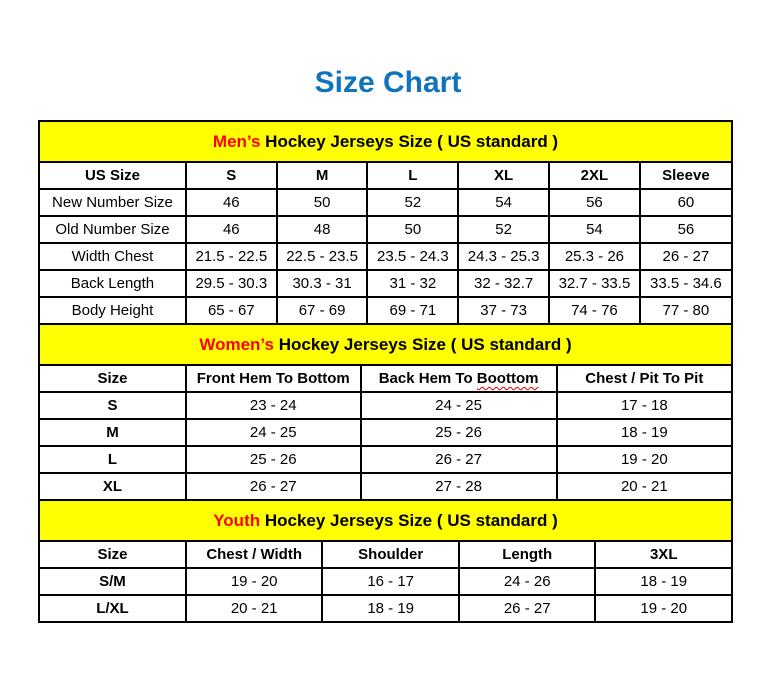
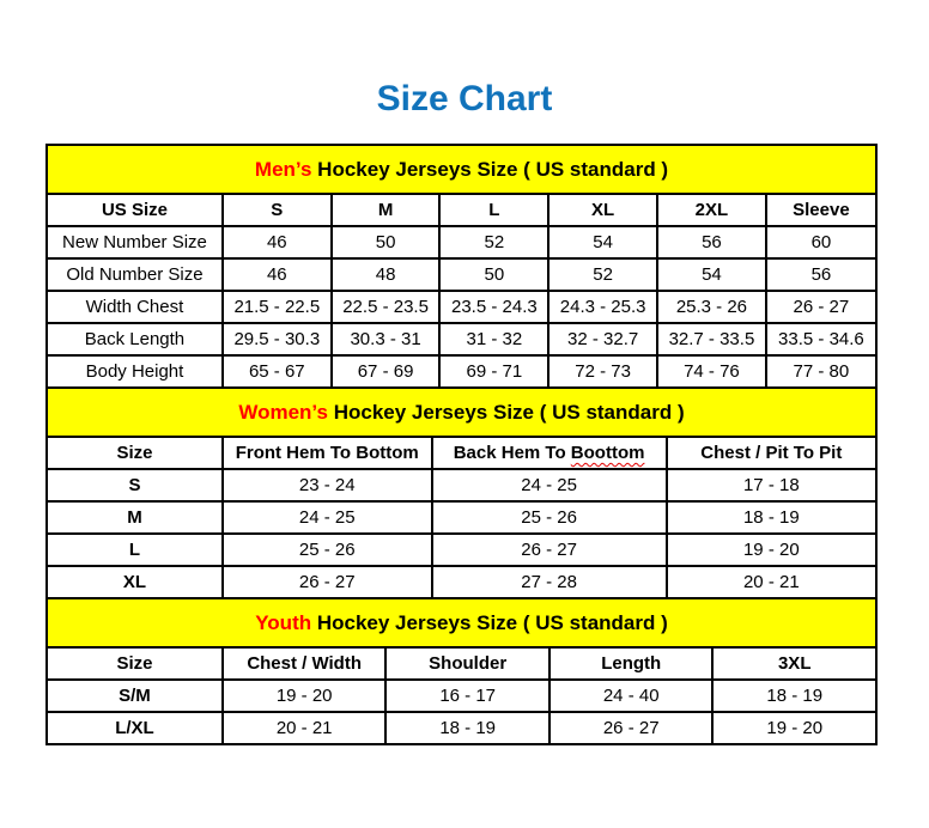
  Size Chart
  Men’s Hockey Jerseys Size ( US standard )
  US Size	S	M	L	XL	2XL	Sleeve
  New Number Size	46	50	52	54	56	60
  Old Number Size	46	48	50	52	54	56
  Width Chest	21.5 - 22.5	22.5 - 23.5	23.5 - 24.3	24.3 - 25.3	25.3 - 26	26 - 27
  Back Length	29.5 - 30.3	30.3 - 31	31 - 32	32 - 32.7	32.7 - 33.5	33.5 - 34.6
- Body Height	65 - 67	67 - 69	69 - 71	37 - 73	74 - 76	77 - 80
+ Body Height	65 - 67	67 - 69	69 - 71	72 - 73	74 - 76	77 - 80
  Women’s Hockey Jerseys Size ( US standard )
  Size	Front Hem To Bottom	Back Hem To Boottom	Chest / Pit To Pit
  S	23 - 24	24 - 25	17 - 18
  M	24 - 25	25 - 26	18 - 19
  L	25 - 26	26 - 27	19 - 20
  XL	26 - 27	27 - 28	20 - 21
  Youth Hockey Jerseys Size ( US standard )
  Size	Chest / Width	Shoulder	Length	3XL
- S/M	19 - 20	16 - 17	24 - 26	18 - 19
+ S/M	19 - 20	16 - 17	24 - 40	18 - 19
  L/XL	20 - 21	18 - 19	26 - 27	19 - 20
